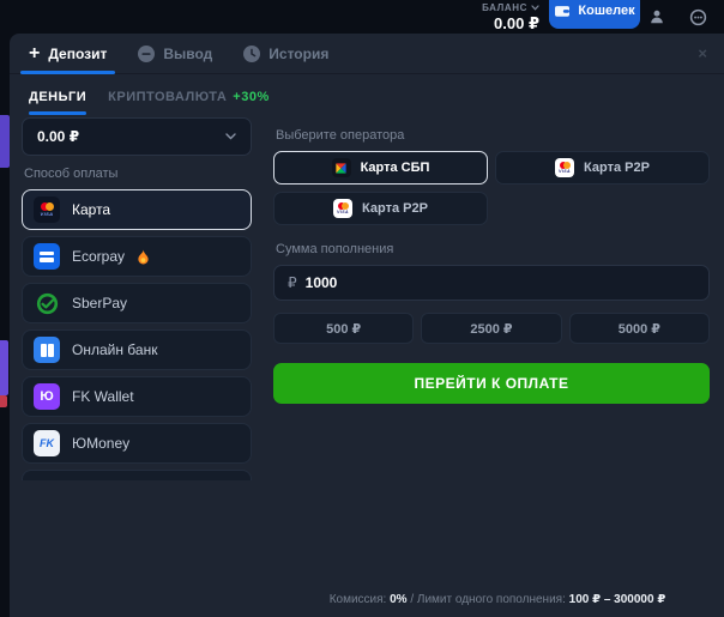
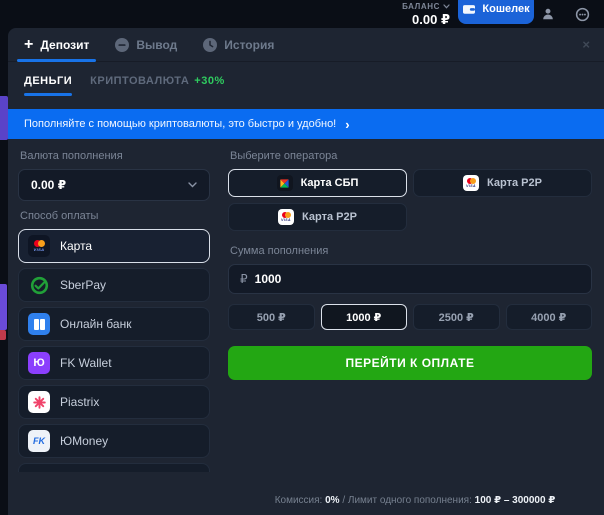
  БАЛАНС
  0.00 ₽
  Кошелек
  +
  Депозит
  Вывод
  История
  ×
  ДЕНЬГИ
  КРИПТОВАЛЮТА
  +30%
+ Пополняйте с помощью криптовалюты, это быстро и удобно!
+ ›
+ Валюта пополнения
  0.00 ₽
  Способ оплаты
  Карта
- Ecorpay
  SberPay
  Онлайн банк
  Ю
  FK Wallet
+ Piastrix
  FK
  ЮMoney
  Выберите оператора
  Карта СБП
  Карта P2P
  Карта P2P
  Сумма пополнения
  ₽
  1000
  500 ₽
+ 1000 ₽
  2500 ₽
- 5000 ₽
+ 4000 ₽
  ПЕРЕЙТИ К ОПЛАТЕ
  Комиссия: 0% / Лимит одного пополнения: 100 ₽ – 300000 ₽
